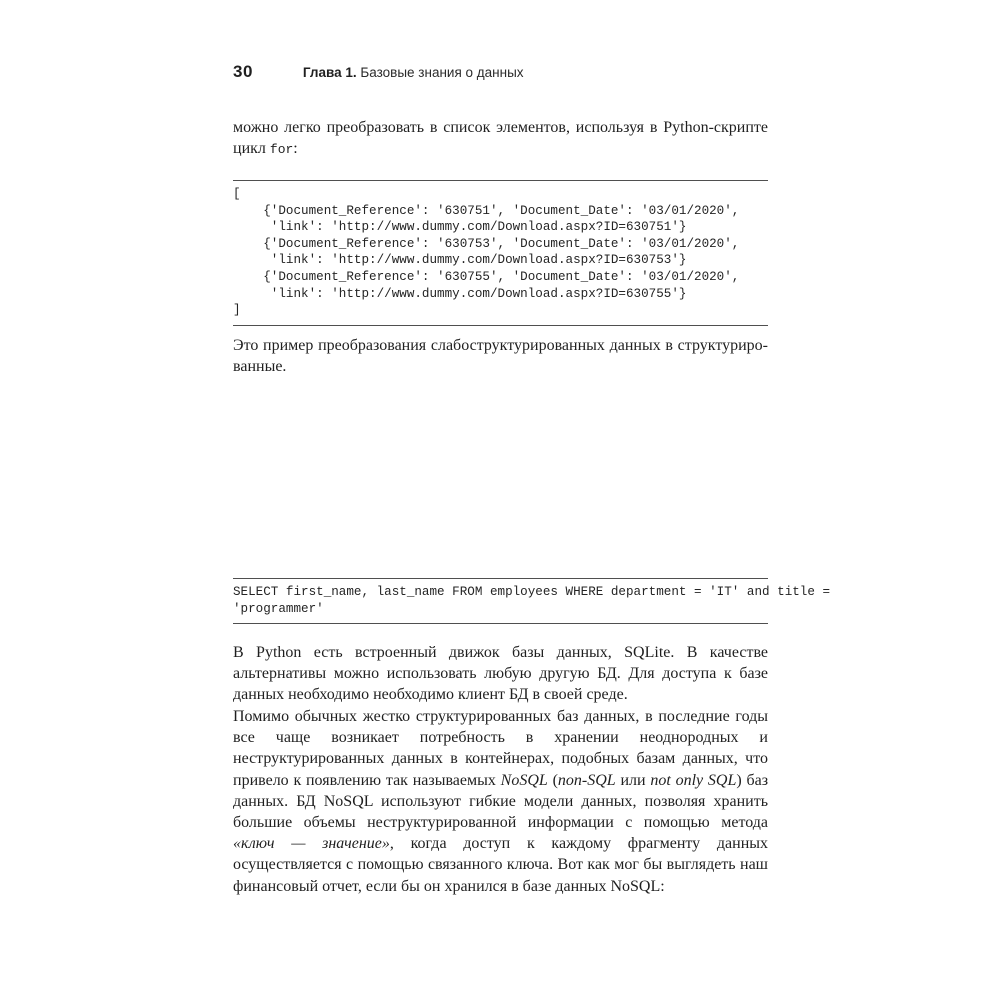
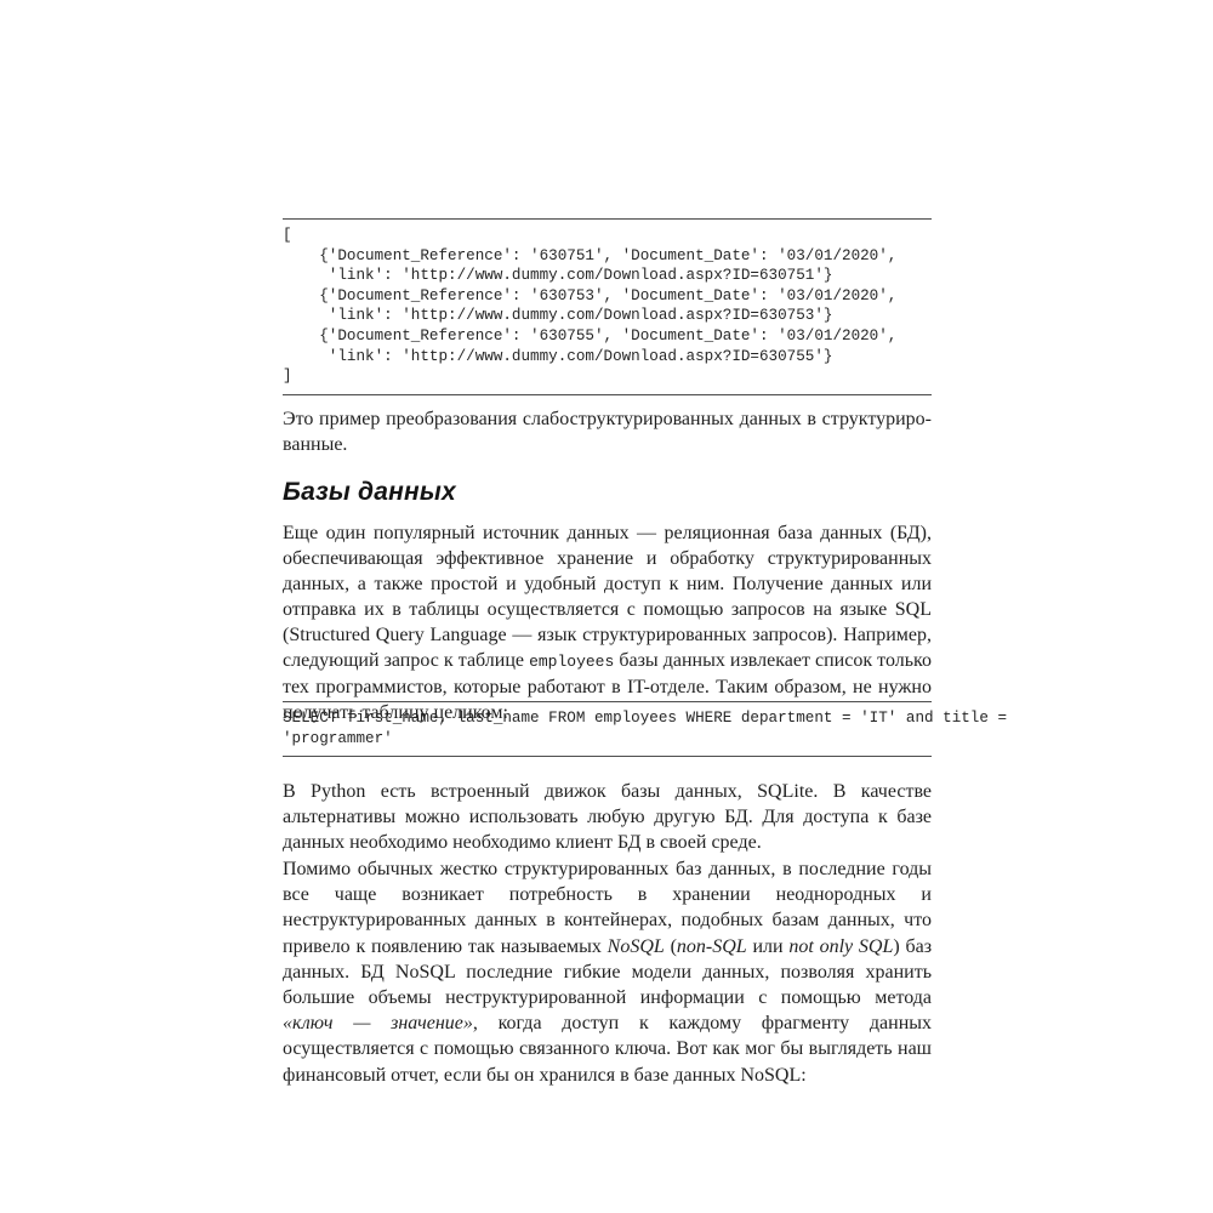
- 30
- Глава 1. Базовые знания о данных
- можно легко преобразовать в список элементов, используя в Python-скрипте цикл for:
  [
  {'Document_Reference': '630751', 'Document_Date': '03/01/2020',
  'link': 'http://www.dummy.com/Download.aspx?ID=630751'}
  {'Document_Reference': '630753', 'Document_Date': '03/01/2020',
  'link': 'http://www.dummy.com/Download.aspx?ID=630753'}
  {'Document_Reference': '630755', 'Document_Date': '03/01/2020',
  'link': 'http://www.dummy.com/Download.aspx?ID=630755'}
  ]
  Это пример преобразования слабоструктурированных данных в структуриро­анные.
+ Базы данных
+ Еще один популярный источник данных — реляционная база данных (БД), обе­спечивающая эффективное хранение и обработку структурированных данных, а также простой и удобный доступ к ним. Получение данных или отправка их в таблицы осуществляется с помощью запросов на языке SQL (Structured Query Language — язык структурированных запросов). Например, следующий запрос к таблице employees базы данных извлекает список только тех программистов, ко­торые работают в IT-отделе. Таким образом, не нужно получать таблицу целиком:
  SELECT first_name, last_name FROM employees WHERE department = 'IT' and title =
  'programmer'
  В Python есть встроенный движок базы данных, SQLite. В качестве альтернативы можно использовать любую другую БД. Для доступа к базе данных необходимо необходимо клиент БД в своей среде.
- Помимо обычных жестко структурированных баз данных, в последние годы все чаще возникает потребность в хранении неоднородных и неструктурирован­ных данных в контейнерах, подобных базам данных, что привело к появлению так называемых NoSQL (non-SQL или not only SQL) баз данных. БД NoSQL используют гибкие модели данных, позволяя хранить большие объемы не­структурированной информации с помощью метода «ключ — значение», когда доступ к каждому фрагменту данных осуществляется с помощью связанного ключа. Вот как мог бы выглядеть наш финансовый отчет, если бы он хранился в базе данных NoSQL:
+ Помимо обычных жестко структурированных баз данных, в последние годы все чаще возникает потребность в хранении неоднородных и неструктурирован­ных данных в контейнерах, подобных базам данных, что привело к появлению так называемых NoSQL (non-SQL или not only SQL) баз данных. БД NoSQL последние гибкие модели данных, позволяя хранить большие объемы не­структурированной информации с помощью метода «ключ — значение», когда доступ к каждому фрагменту данных осуществляется с помощью связанного ключа. Вот как мог бы выглядеть наш финансовый отчет, если бы он хранился в базе данных NoSQL:
